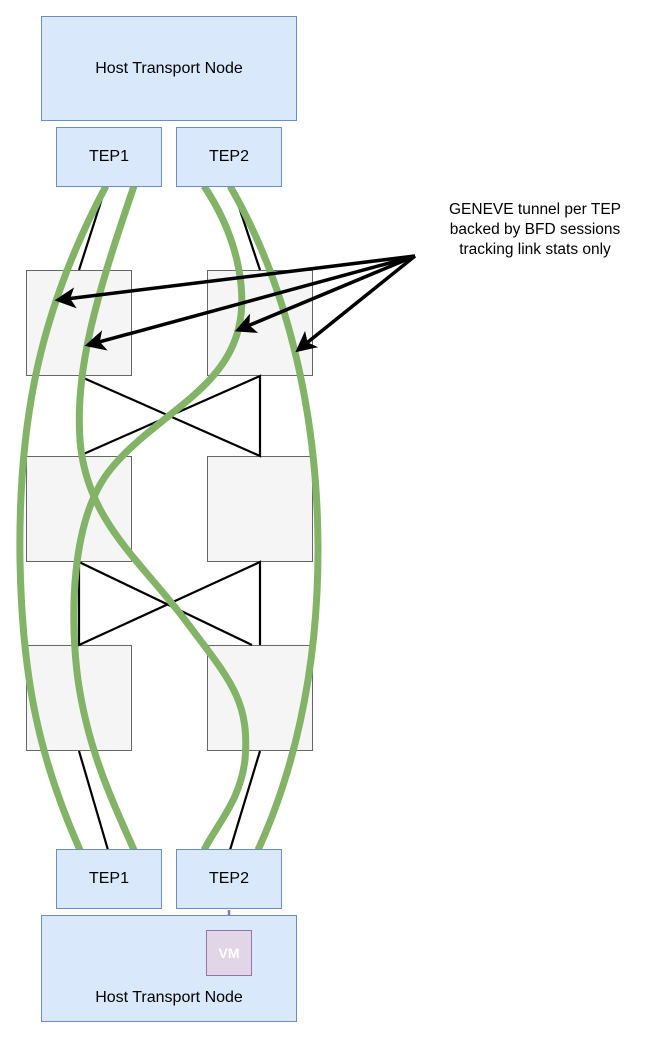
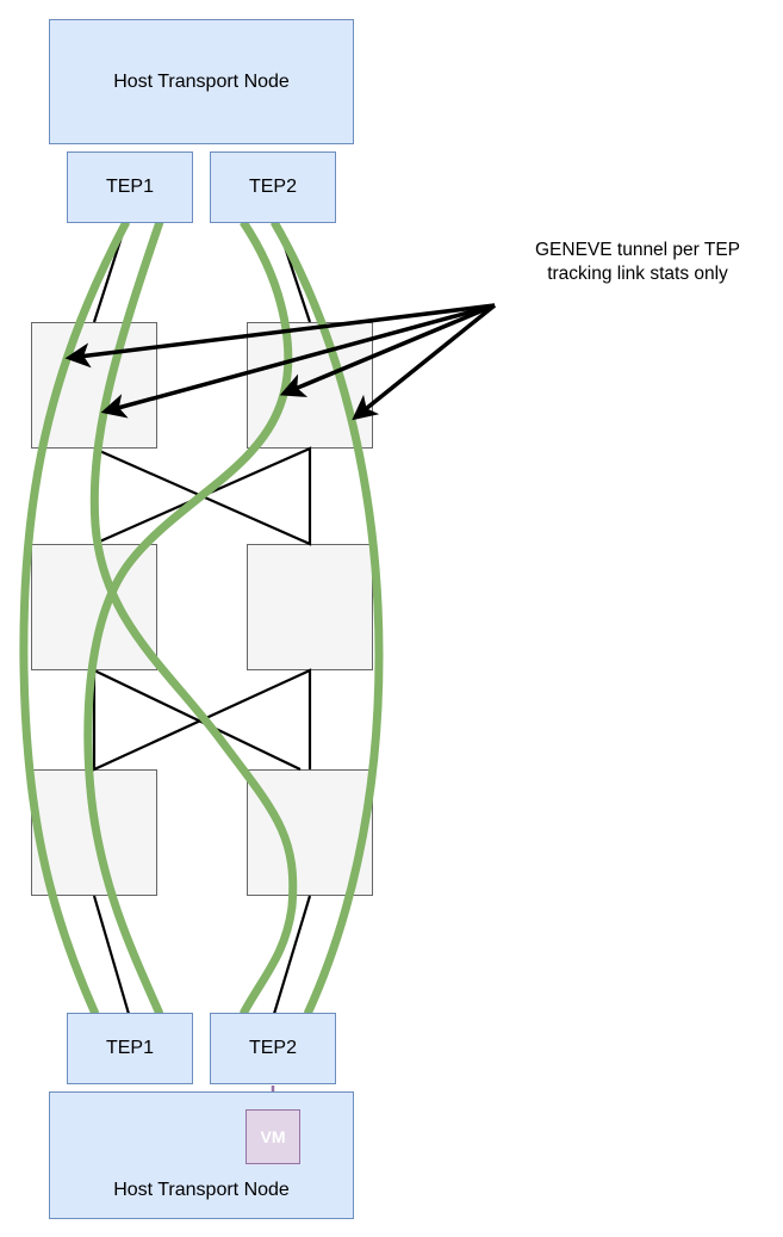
  Host Transport Node
  TEP1
  TEP2
  TEP1
  TEP2
  Host Transport Node
  VM
  GENEVE tunnel per TEP
- backed by BFD sessions
  tracking link stats only
